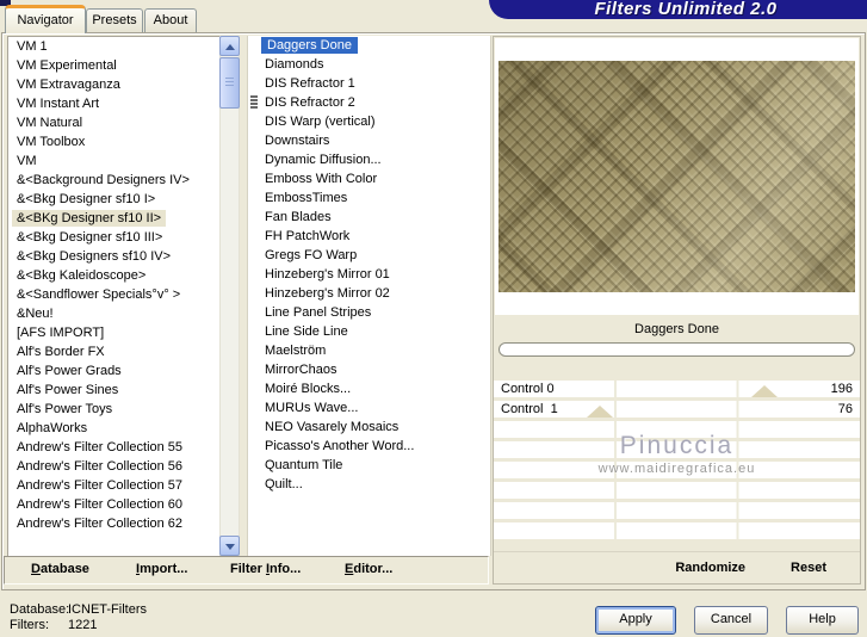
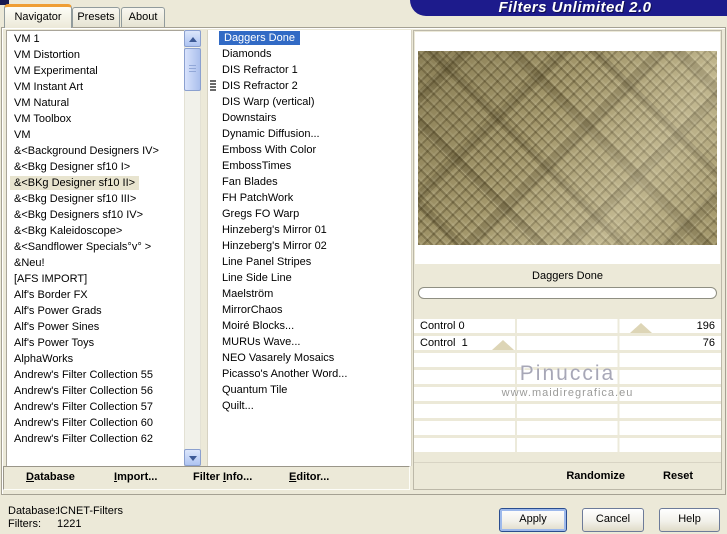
  Filters Unlimited 2.0
  Navigator
  Presets
  About
  VM 1
+ VM Distortion
  VM Experimental
- VM Extravaganza
  VM Instant Art
  VM Natural
  VM Toolbox
  VM
  &<Background Designers IV>
  &<Bkg Designer sf10 I>
  &<BKg Designer sf10 II>
  &<Bkg Designer sf10 III>
  &<Bkg Designers sf10 IV>
  &<Bkg Kaleidoscope>
  &<Sandflower Specials°v° >
  &Neu!
  [AFS IMPORT]
  Alf's Border FX
  Alf's Power Grads
  Alf's Power Sines
  Alf's Power Toys
  AlphaWorks
  Andrew's Filter Collection 55
  Andrew's Filter Collection 56
  Andrew's Filter Collection 57
  Andrew's Filter Collection 60
  Andrew's Filter Collection 62
  Daggers Done
  Diamonds
  DIS Refractor 1
  DIS Refractor 2
  DIS Warp (vertical)
  Downstairs
  Dynamic Diffusion...
  Emboss With Color
  EmbossTimes
  Fan Blades
  FH PatchWork
  Gregs FO Warp
  Hinzeberg's Mirror 01
  Hinzeberg's Mirror 02
  Line Panel Stripes
  Line Side Line
  Maelström
  MirrorChaos
  Moiré Blocks...
  MURUs Wave...
  NEO Vasarely Mosaics
  Picasso's Another Word...
  Quantum Tile
  Quilt...
  Daggers Done
  Control 0
  196
  Control 1
  76
  Pinuccia
  www.maidiregrafica.eu
  Randomize
  Reset
  Database
  Import...
  Filter Info...
  Editor...
  Database:
  ICNET-Filters
  Filters:
  1221
  Apply
  Cancel
  Help
